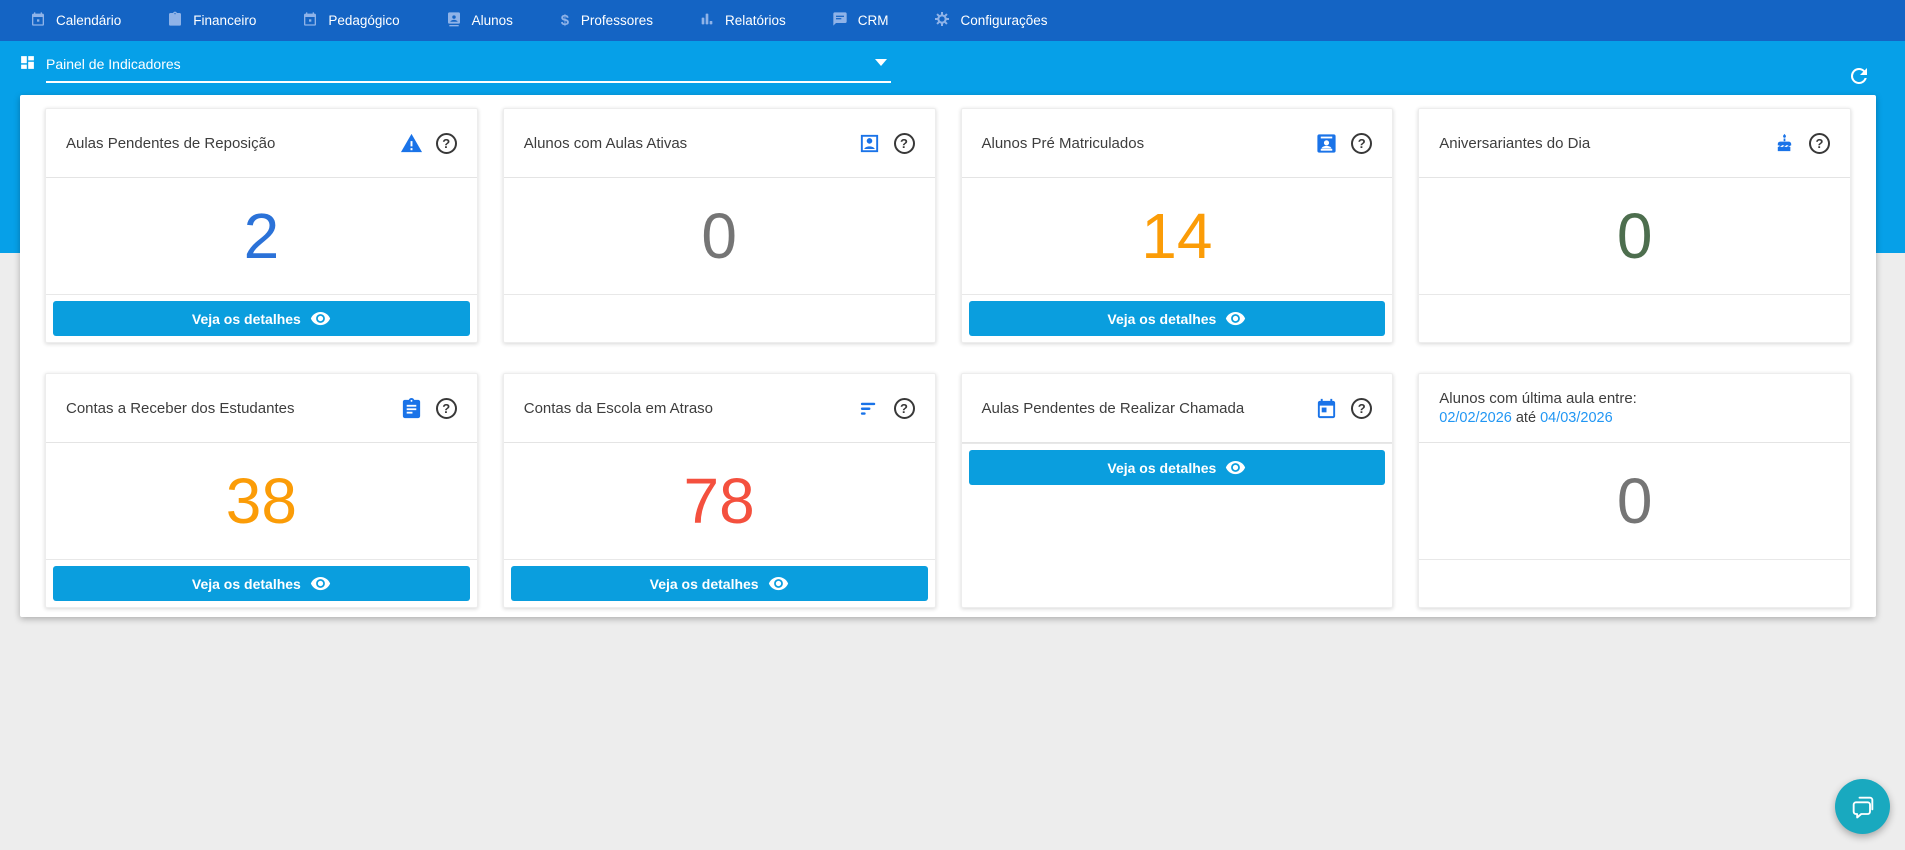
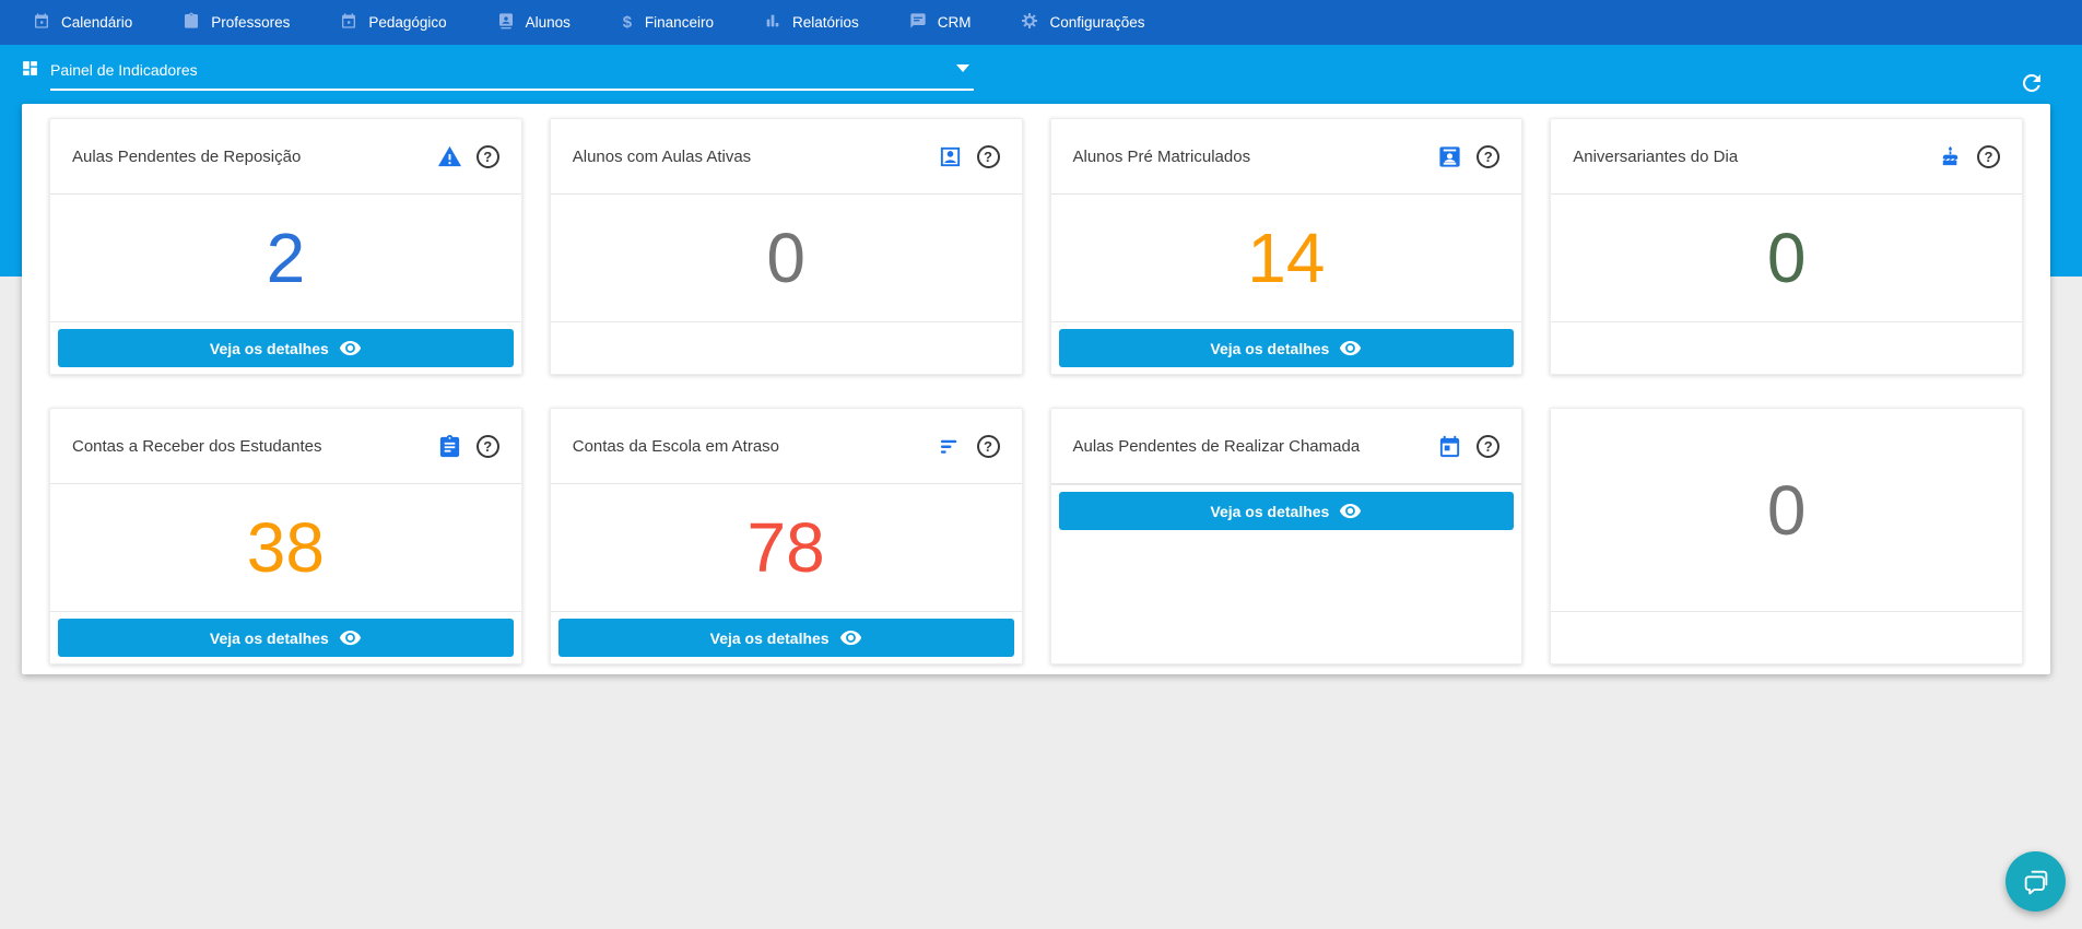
  Calendário
- Financeiro
+ Professores
  Pedagógico
  Alunos
  $
- Professores
+ Financeiro
  Relatórios
  CRM
  Configurações
  Painel de Indicadores
  Aulas Pendentes de Reposição
  ?
  2
  Veja os detalhes
  Alunos com Aulas Ativas
  ?
  0
  Alunos Pré Matriculados
  ?
  14
  Veja os detalhes
  Aniversariantes do Dia
  ?
  0
  Contas a Receber dos Estudantes
  ?
  38
  Veja os detalhes
  Contas da Escola em Atraso
  ?
  78
  Veja os detalhes
  Aulas Pendentes de Realizar Chamada
  ?
  Veja os detalhes
- Alunos com última aula entre:
- 02/02/2026 até 04/03/2026
  0
